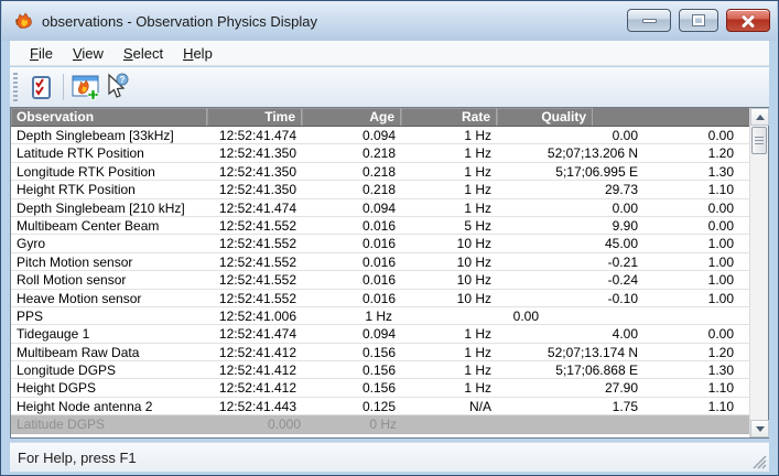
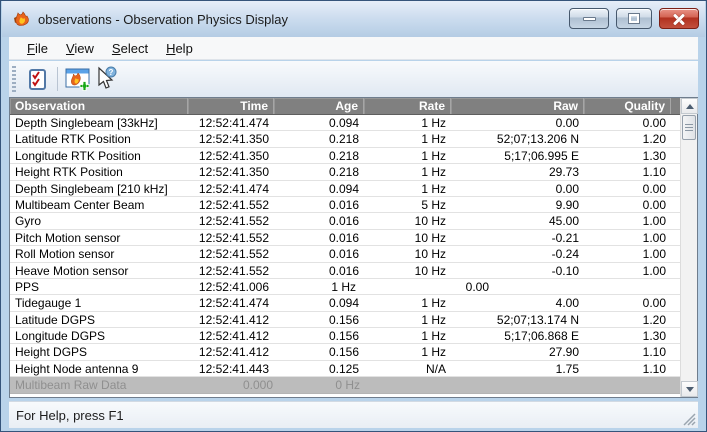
  observations - Observation Physics Display
  File
  View
  Select
  Help
  ?
  Observation
  Time
  Age
  Rate
+ Raw
  Quality
  Depth Singlebeam [33kHz]
  12:52:41.474
  0.094
  1 Hz
  0.00
  0.00
  Latitude RTK Position
  12:52:41.350
  0.218
  1 Hz
  52;07;13.206 N
  1.20
  Longitude RTK Position
  12:52:41.350
  0.218
  1 Hz
  5;17;06.995 E
  1.30
  Height RTK Position
  12:52:41.350
  0.218
  1 Hz
  29.73
  1.10
  Depth Singlebeam [210 kHz]
  12:52:41.474
  0.094
  1 Hz
  0.00
  0.00
  Multibeam Center Beam
  12:52:41.552
  0.016
  5 Hz
  9.90
  0.00
  Gyro
  12:52:41.552
  0.016
  10 Hz
  45.00
  1.00
  Pitch Motion sensor
  12:52:41.552
  0.016
  10 Hz
  -0.21
  1.00
  Roll Motion sensor
  12:52:41.552
  0.016
  10 Hz
  -0.24
  1.00
  Heave Motion sensor
  12:52:41.552
  0.016
  10 Hz
  -0.10
  1.00
  PPS
  12:52:41.006
  1 Hz
  0.00
  Tidegauge 1
  12:52:41.474
  0.094
  1 Hz
  4.00
  0.00
- Multibeam Raw Data
+ Latitude DGPS
  12:52:41.412
  0.156
  1 Hz
  52;07;13.174 N
  1.20
  Longitude DGPS
  12:52:41.412
  0.156
  1 Hz
  5;17;06.868 E
  1.30
  Height DGPS
  12:52:41.412
  0.156
  1 Hz
  27.90
  1.10
- Height Node antenna 2
+ Height Node antenna 9
  12:52:41.443
  0.125
  N/A
  1.75
  1.10
- Latitude DGPS
+ Multibeam Raw Data
  0.000
  0 Hz
  For Help, press F1
